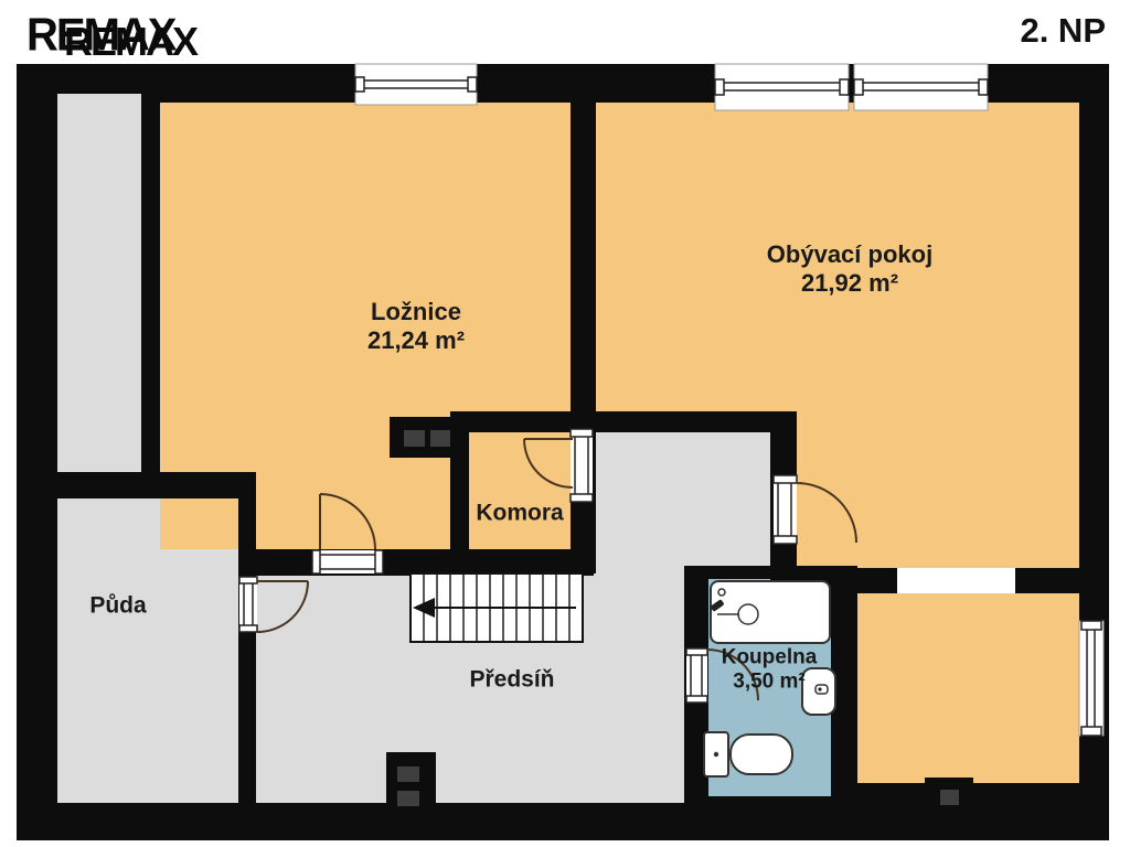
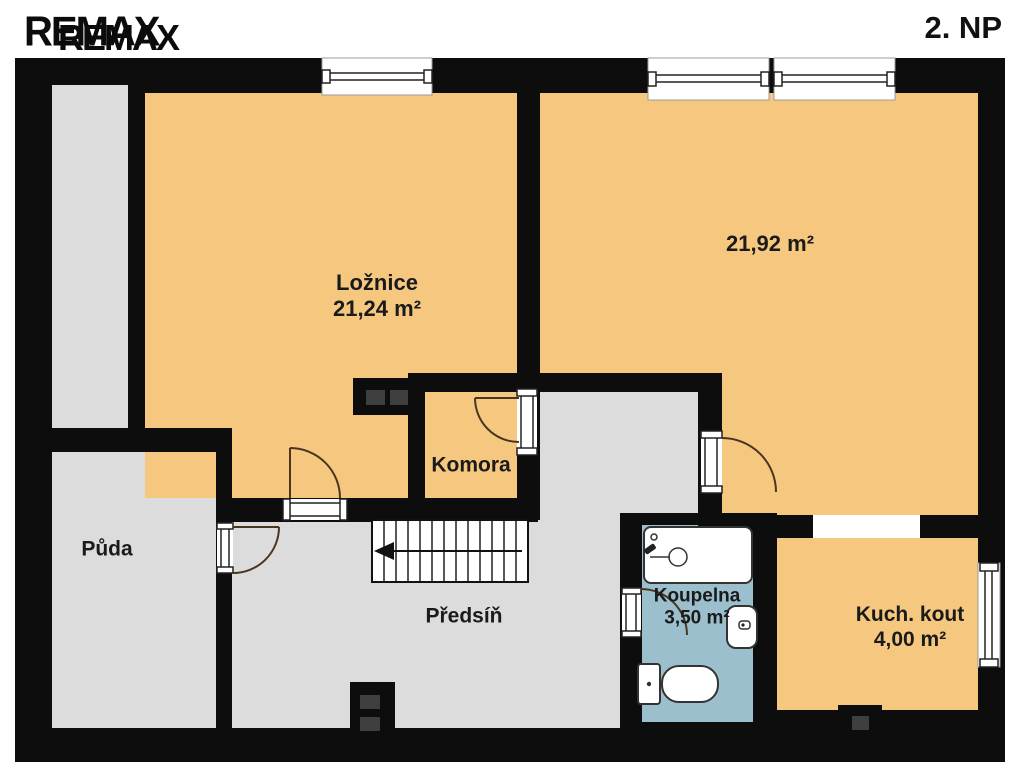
  REMAX
  REMAX
  2. NP
  Ložnice
  21,24 m²
- Obývací pokoj
  21,92 m²
  Komora
  Půda
  Předsíň
  Koupelna
  3,50 m²
+ Kuch. kout
+ 4,00 m²
